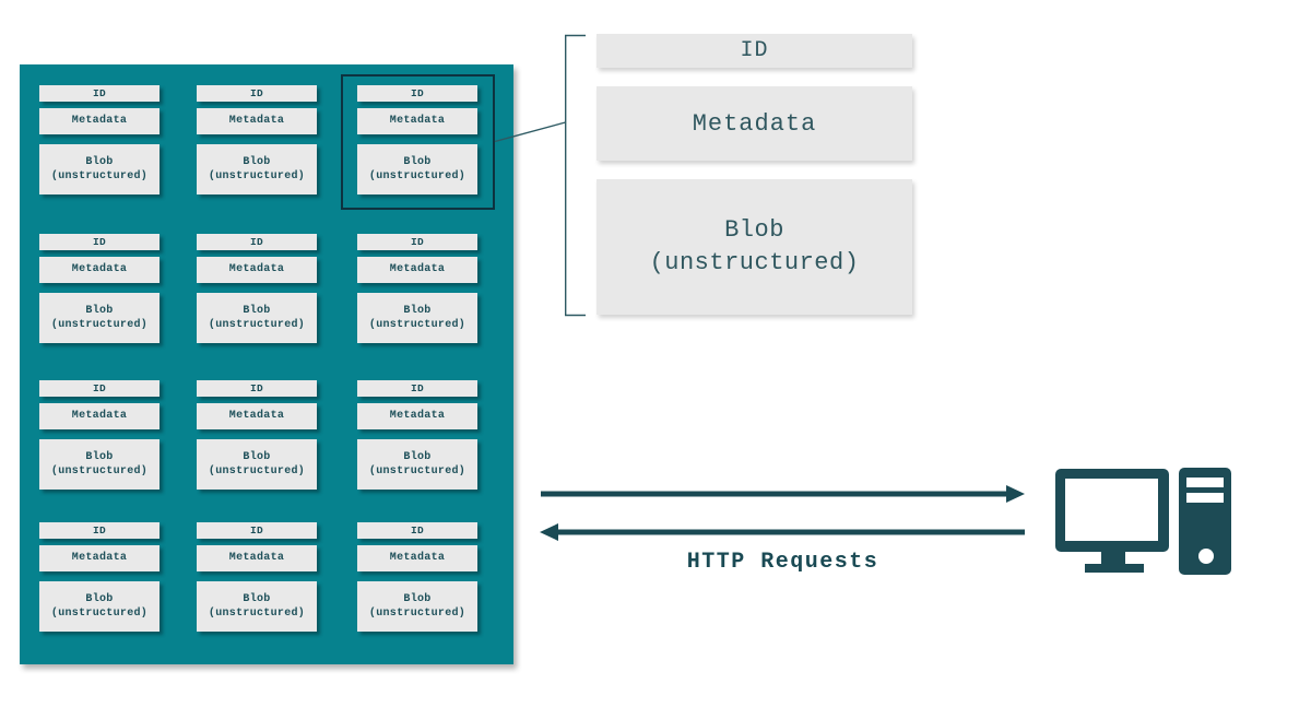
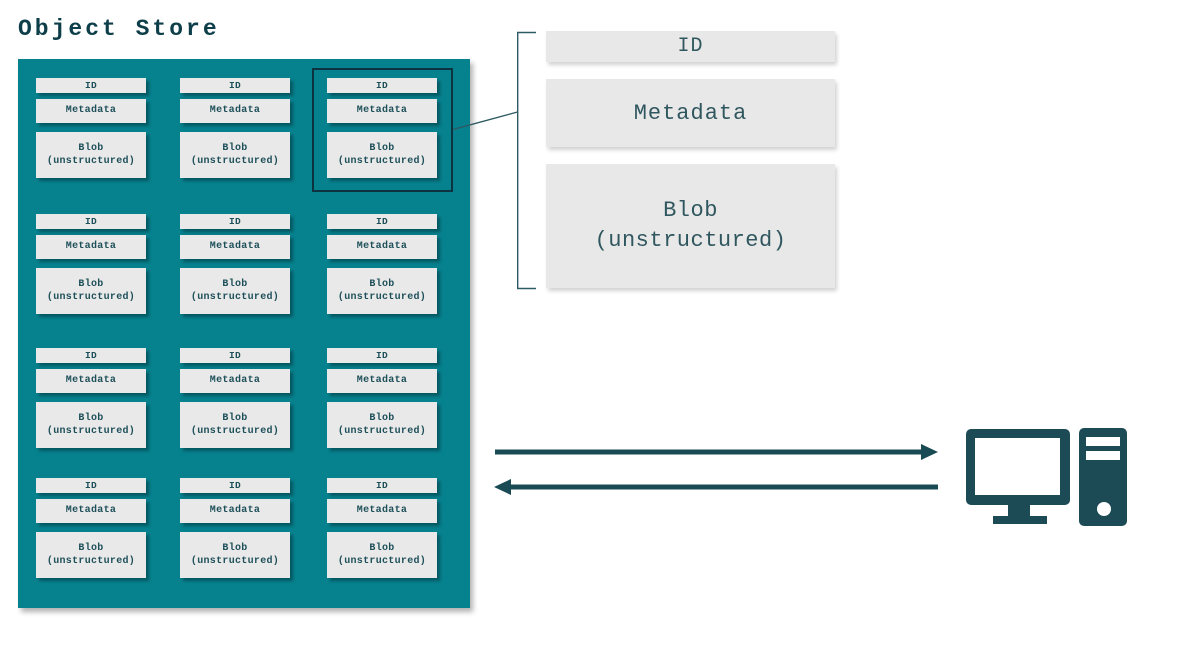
+ Object Store
  ID
  Metadata
  Blob
  (unstructured)
  ID
  Metadata
  Blob
  (unstructured)
  ID
  Metadata
  Blob
  (unstructured)
  ID
  Metadata
  Blob
  (unstructured)
  ID
  Metadata
  Blob
  (unstructured)
  ID
  Metadata
  Blob
  (unstructured)
  ID
  Metadata
  Blob
  (unstructured)
  ID
  Metadata
  Blob
  (unstructured)
  ID
  Metadata
  Blob
  (unstructured)
  ID
  Metadata
  Blob
  (unstructured)
  ID
  Metadata
  Blob
  (unstructured)
  ID
  Metadata
  Blob
  (unstructured)
  ID
  Metadata
  Blob
  (unstructured)
- HTTP Requests
